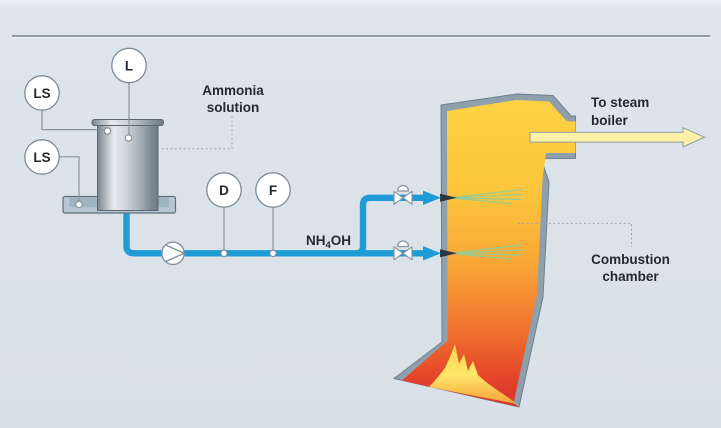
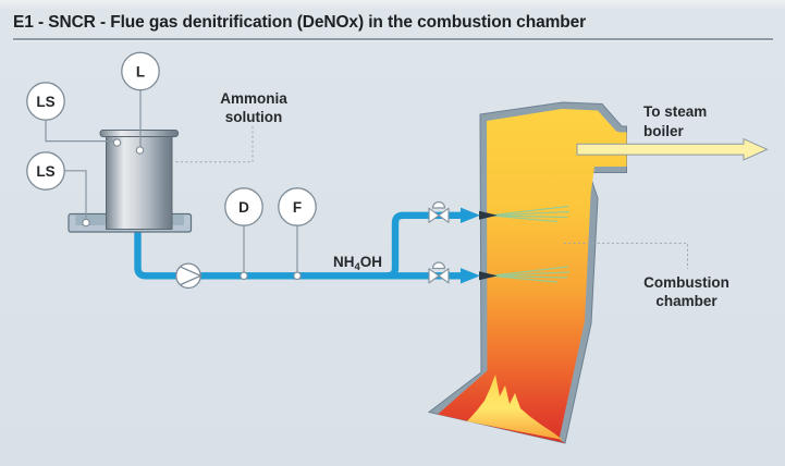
+ E1 - SNCR - Flue gas denitrification (DeNOx) in the combustion chamber
  L
  LS
  LS
  D
  F
  Ammonia
  solution
  NH4OH
  To steam
  boiler
  Combustion
  chamber
